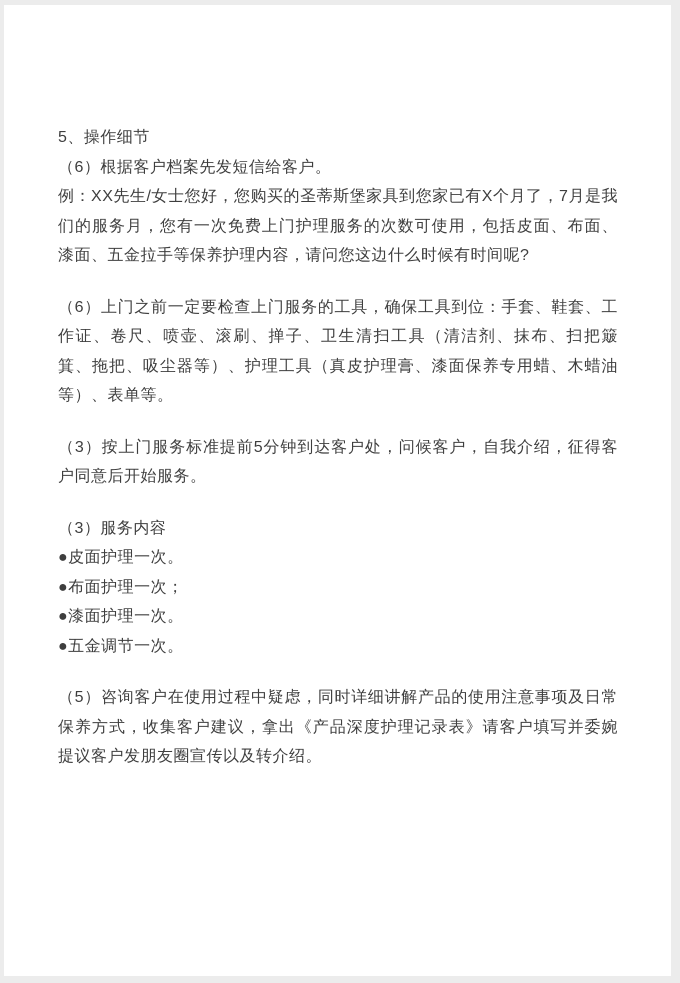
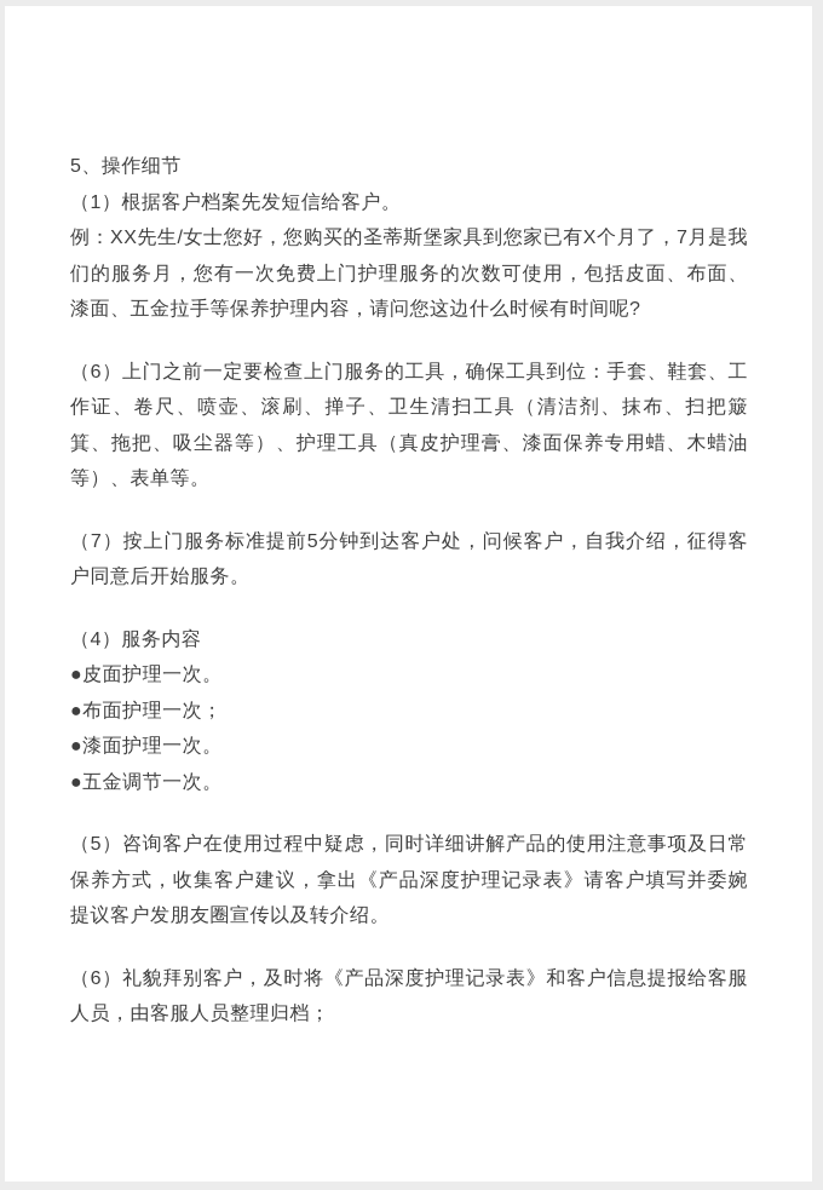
  5、操作细节
- （6）根据客户档案先发短信给客户。
+ （1）根据客户档案先发短信给客户。
  例：XX先生/女士您好，您购买的圣蒂斯堡家具到您家已有X个月了，7月是我们的服务月，您有一次免费上门护理服务的次数可使用，包括皮面、布面、漆面、五金拉手等保养护理内容，请问您这边什么时候有时间呢?
  （6）上门之前一定要检查上门服务的工具，确保工具到位：手套、鞋套、工作证、卷尺、喷壶、滚刷、掸子、卫生清扫工具（清洁剂、抹布、扫把簸箕、拖把、吸尘器等）、护理工具（真皮护理膏、漆面保养专用蜡、木蜡油等）、表单等。
- （3）按上门服务标准提前5分钟到达客户处，问候客户，自我介绍，征得客户同意后开始服务。
+ （7）按上门服务标准提前5分钟到达客户处，问候客户，自我介绍，征得客户同意后开始服务。
- （3）服务内容
+ （4）服务内容
  ●皮面护理一次。
  ●布面护理一次；
  ●漆面护理一次。
  ●五金调节一次。
  （5）咨询客户在使用过程中疑虑，同时详细讲解产品的使用注意事项及日常保养方式，收集客户建议，拿出《产品深度护理记录表》请客户填写并委婉提议客户发朋友圈宣传以及转介绍。
+ （6）礼貌拜别客户，及时将《产品深度护理记录表》和客户信息提报给客服人员，由客服人员整理归档；
